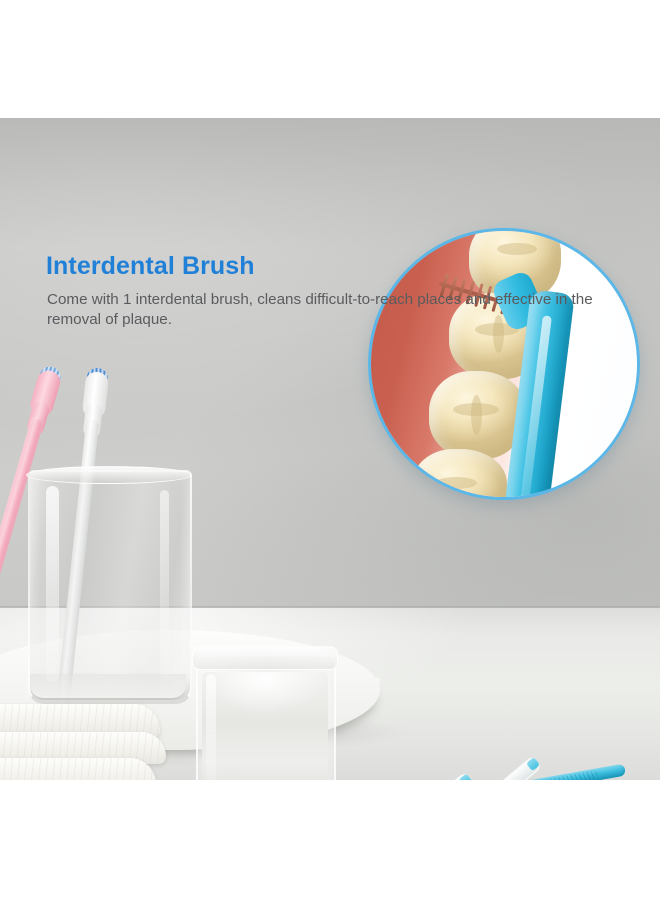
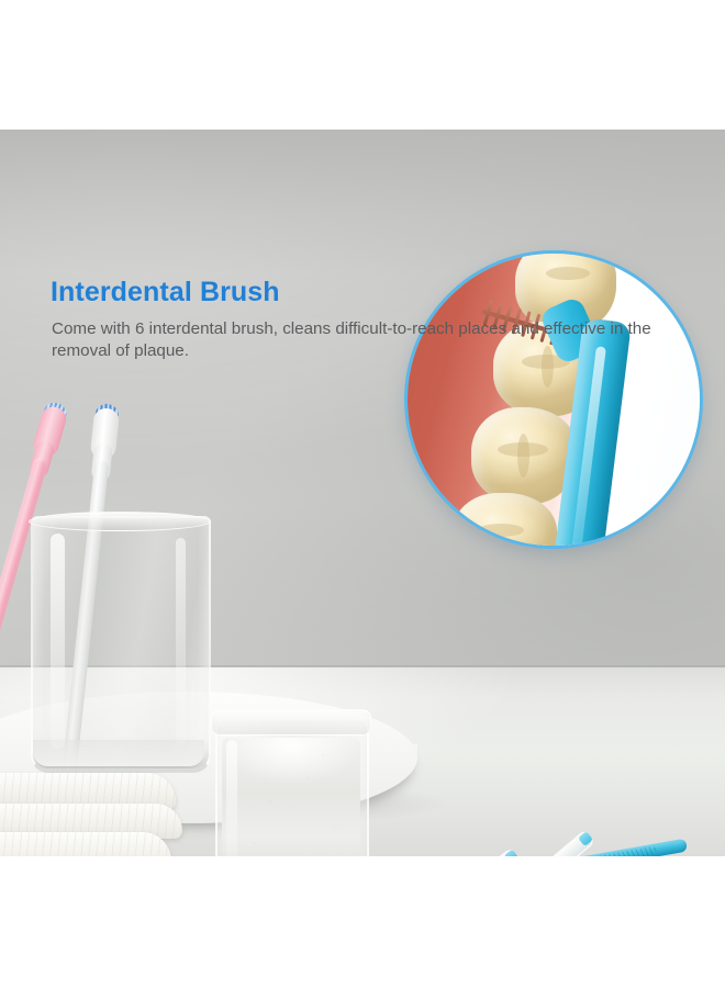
  Interdental Brush
- Come with 1 interdental brush, cleans difficult-to-reach places and effective in the removal of plaque.
+ Come with 6 interdental brush, cleans difficult-to-reach places and effective in the removal of plaque.
